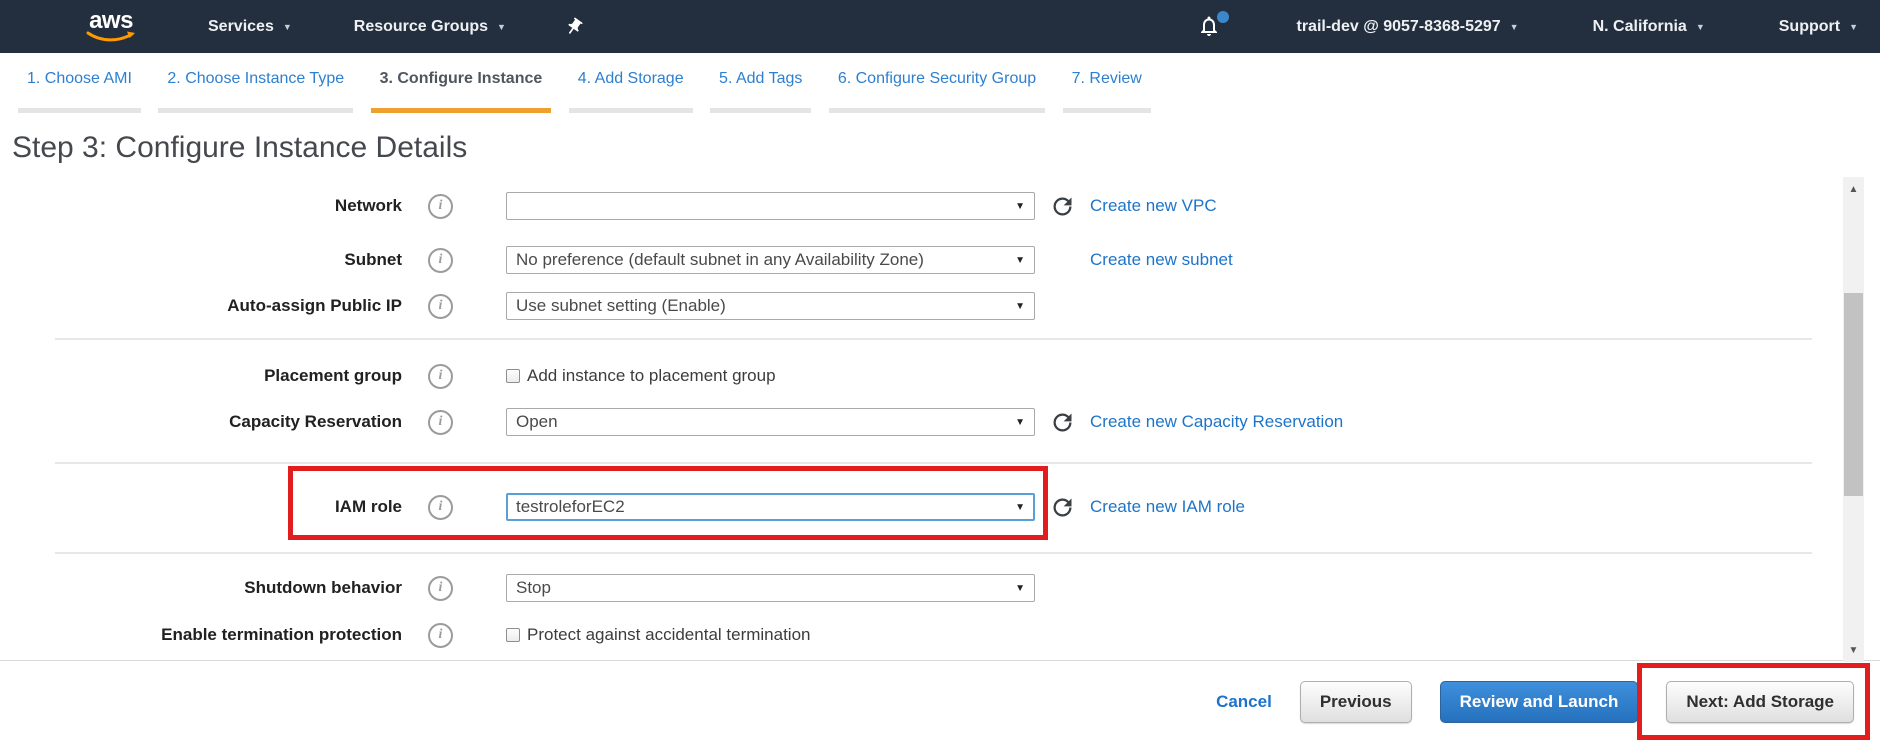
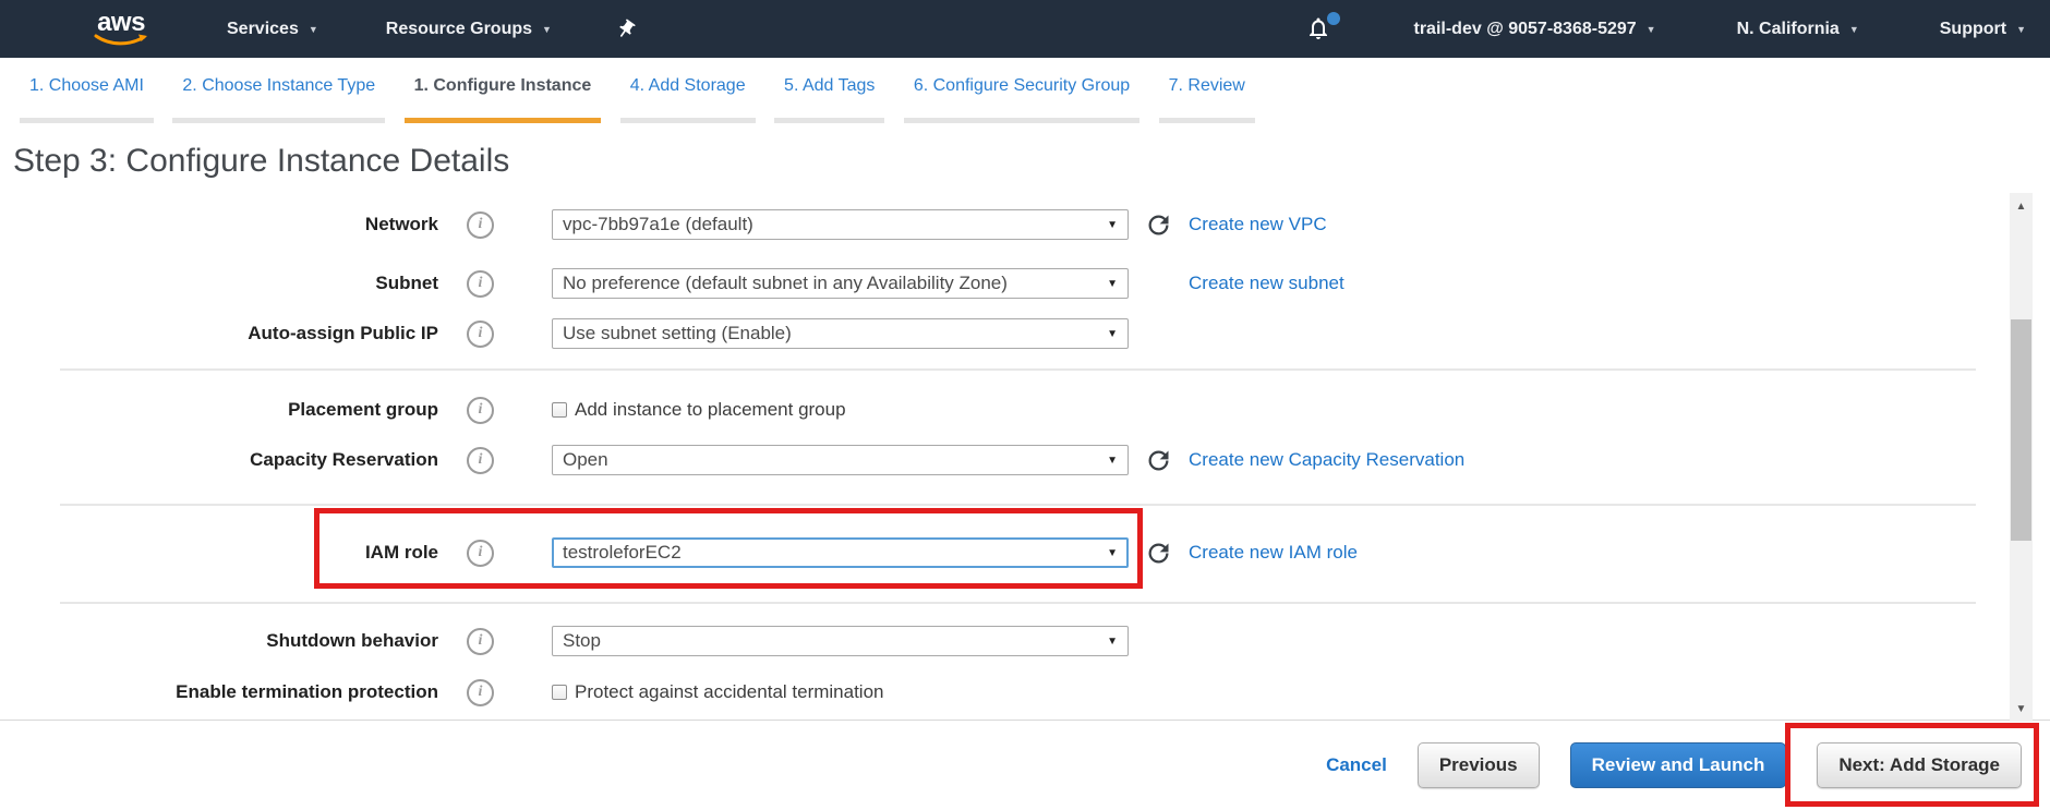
  aws
  Services
  ▼
  Resource Groups
  ▼
  trail-dev @ 9057-8368-5297
  ▼
  N. California
  ▼
  Support
  ▼
- 1. Choose AMI 2. Choose Instance Type 3. Configure Instance 4. Add Storage 5. Add Tags 6. Configure Security Group 7. Review
+ 1. Choose AMI 2. Choose Instance Type 1. Configure Instance 4. Add Storage 5. Add Tags 6. Configure Security Group 7. Review
  Step 3: Configure Instance Details
  Network
  i
+ vpc-7bb97a1e (default)
  ▼
  Create new VPC
  Subnet
  i
  No preference (default subnet in any Availability Zone)
  ▼
  Create new subnet
  Auto-assign Public IP
  i
  Use subnet setting (Enable)
  ▼
  Placement group
  i
  Add instance to placement group
  Capacity Reservation
  i
  Open
  ▼
  Create new Capacity Reservation
  IAM role
  i
  testroleforEC2
  ▼
  Create new IAM role
  Shutdown behavior
  i
  Stop
  ▼
  Enable termination protection
  i
  Protect against accidental termination
  Cancel
  Previous
  Review and Launch
  Next: Add Storage
  ▲
  ▼
